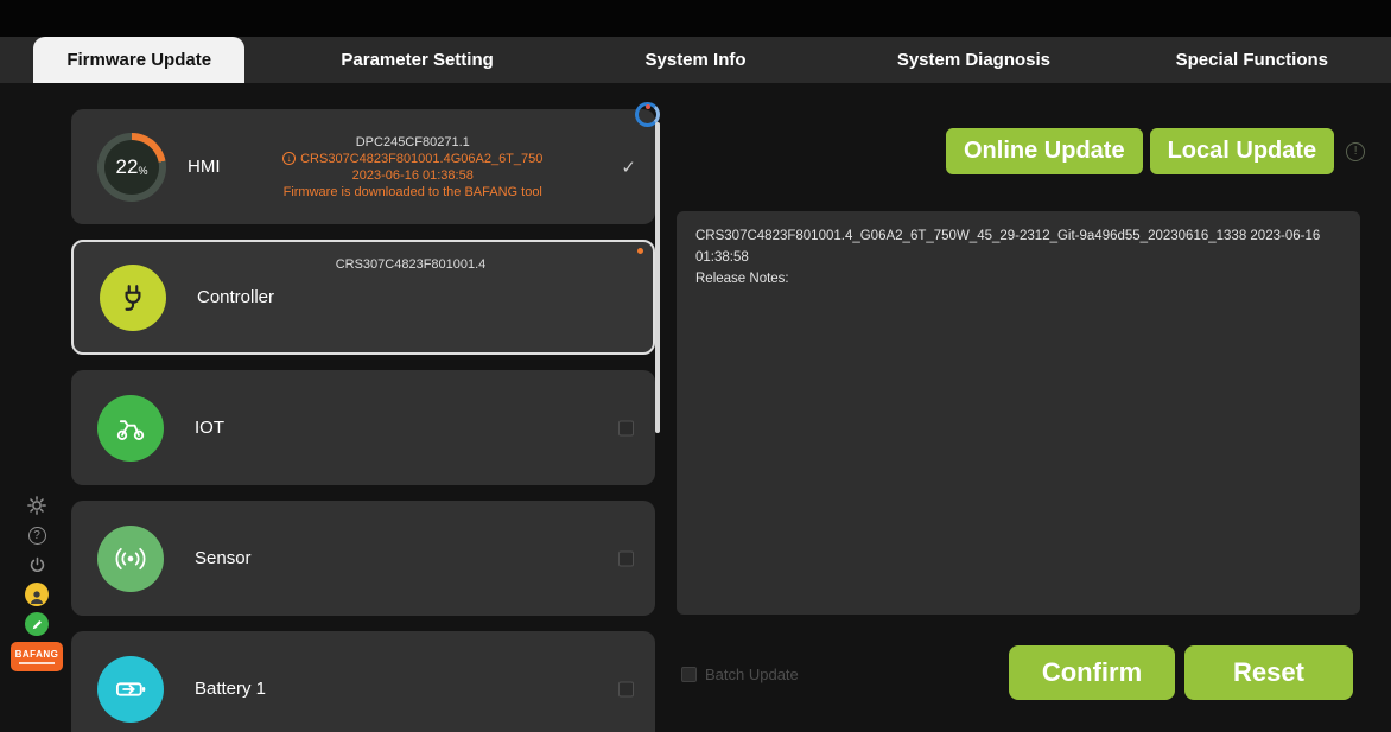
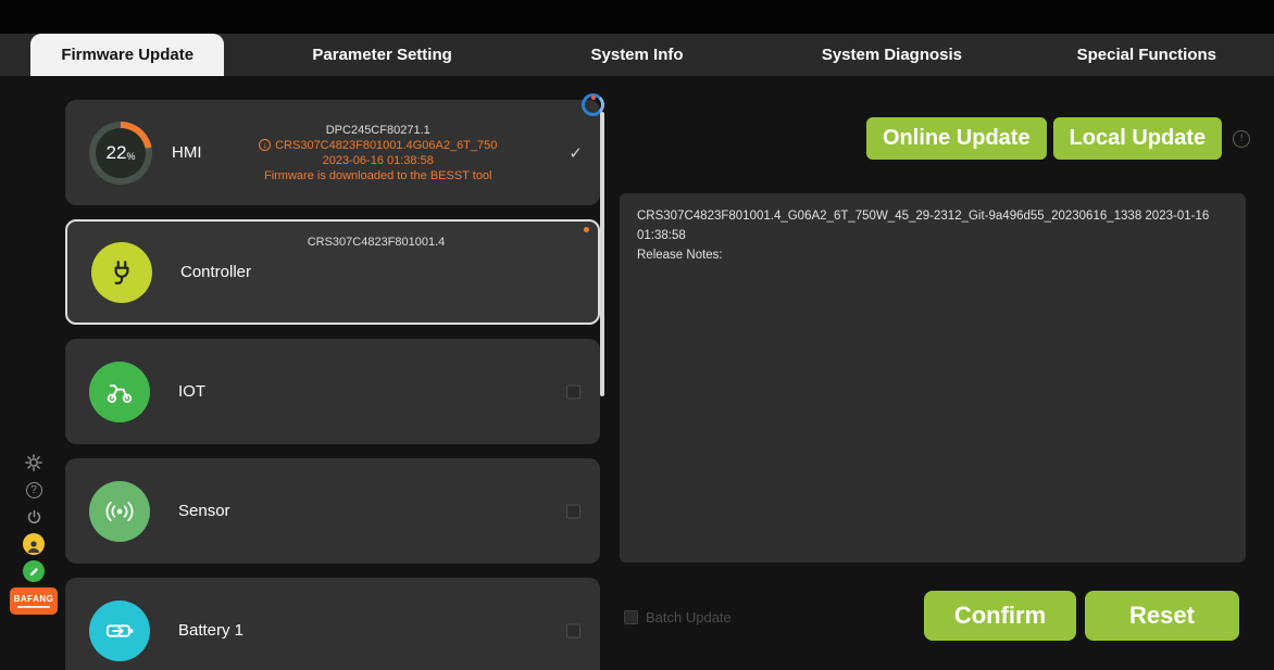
  Firmware Update
  Parameter Setting
  System Info
  System Diagnosis
  Special Functions
  ?
  BAFANG
  22
  %
  HMI
  DPC245CF80271.1
  ↓
  CRS307C4823F801001.4G06A2_6T_750
  2023-06-16 01:38:58
- Firmware is downloaded to the BAFANG tool
+ Firmware is downloaded to the BESST tool
  ✓
  CRS307C4823F801001.4
  Controller
  IOT
  Sensor
  Battery 1
  Online Update
  Local Update
  !
- CRS307C4823F801001.4_G06A2_6T_750W_45_29-2312_Git-9a496d55_20230616_1338 2023-06-16 01:38:58
+ CRS307C4823F801001.4_G06A2_6T_750W_45_29-2312_Git-9a496d55_20230616_1338 2023-01-16 01:38:58
  Release Notes:
  Batch Update
  Confirm
  Reset
